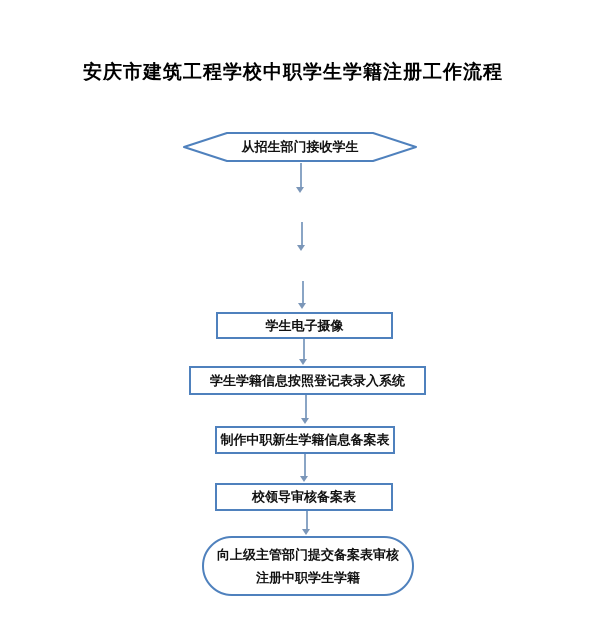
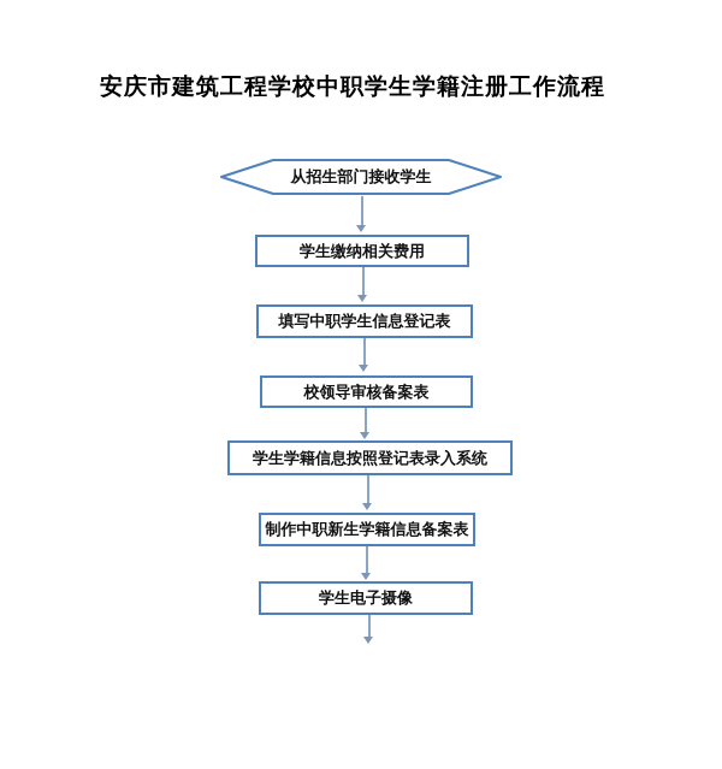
  安庆市建筑工程学校中职学生学籍注册工作流程
  从招生部门接收学生
+ 学生缴纳相关费用
+ 填写中职学生信息登记表
- 学生电子摄像
+ 校领导审核备案表
  学生学籍信息按照登记表录入系统
  制作中职新生学籍信息备案表
- 校领导审核备案表
+ 学生电子摄像
- 向上级主管部门提交备案表审核
- 注册中职学生学籍
